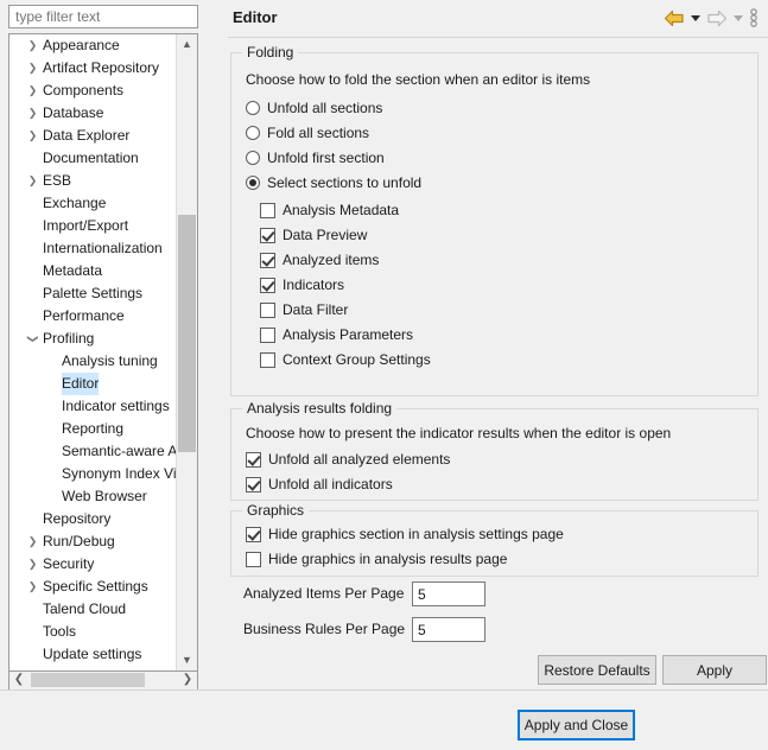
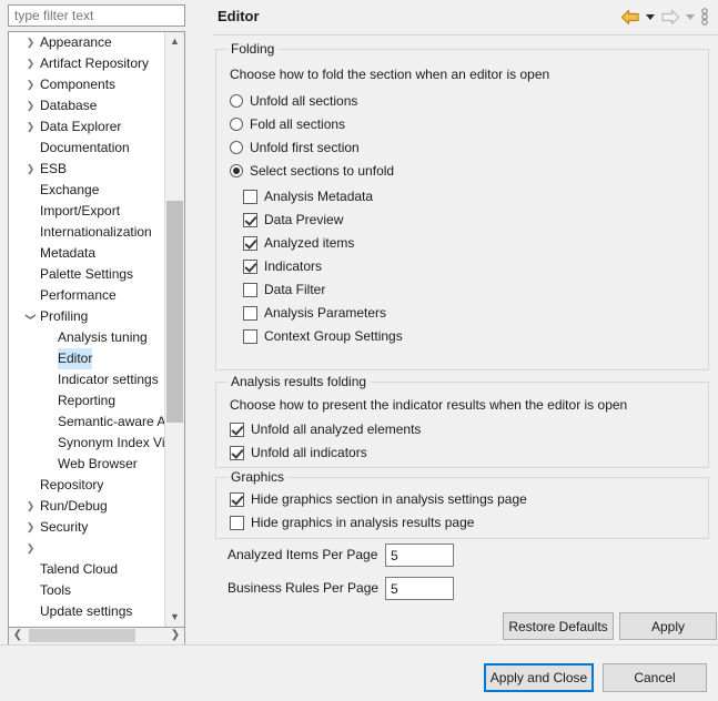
  type filter text
  ❯
  Appearance
  ❯
  Artifact Repository
  ❯
  Components
  ❯
  Database
  ❯
  Data Explorer
  Documentation
  ❯
  ESB
  Exchange
  Import/Export
  Internationalization
  Metadata
  Palette Settings
  Performance
  Profiling
  Analysis tuning
  Editor
  Indicator settings
  Reporting
  Semantic-aware A
  Synonym Index V
  Web Browser
  Repository
  ❯
  Run/Debug
  ❯
  Security
  ❯
- Specific Settings
  Talend Cloud
  Tools
  Update settings
  ▲
  ▼
  ❮
  ❯
  Editor
  Folding
- Choose how to fold the section when an editor is items
+ Choose how to fold the section when an editor is open
  Unfold all sections
  Fold all sections
  Unfold first section
  Select sections to unfold
  Analysis Metadata
  Data Preview
  Analyzed items
  Indicators
  Data Filter
  Analysis Parameters
  Context Group Settings
  Analysis results folding
  Choose how to present the indicator results when the editor is open
  Unfold all analyzed elements
  Unfold all indicators
  Graphics
  Hide graphics section in analysis settings page
  Hide graphics in analysis results page
  Analyzed Items Per Page
  5
  Business Rules Per Page
  5
  Restore Defaults
  Apply
  Apply and Close
+ Cancel
